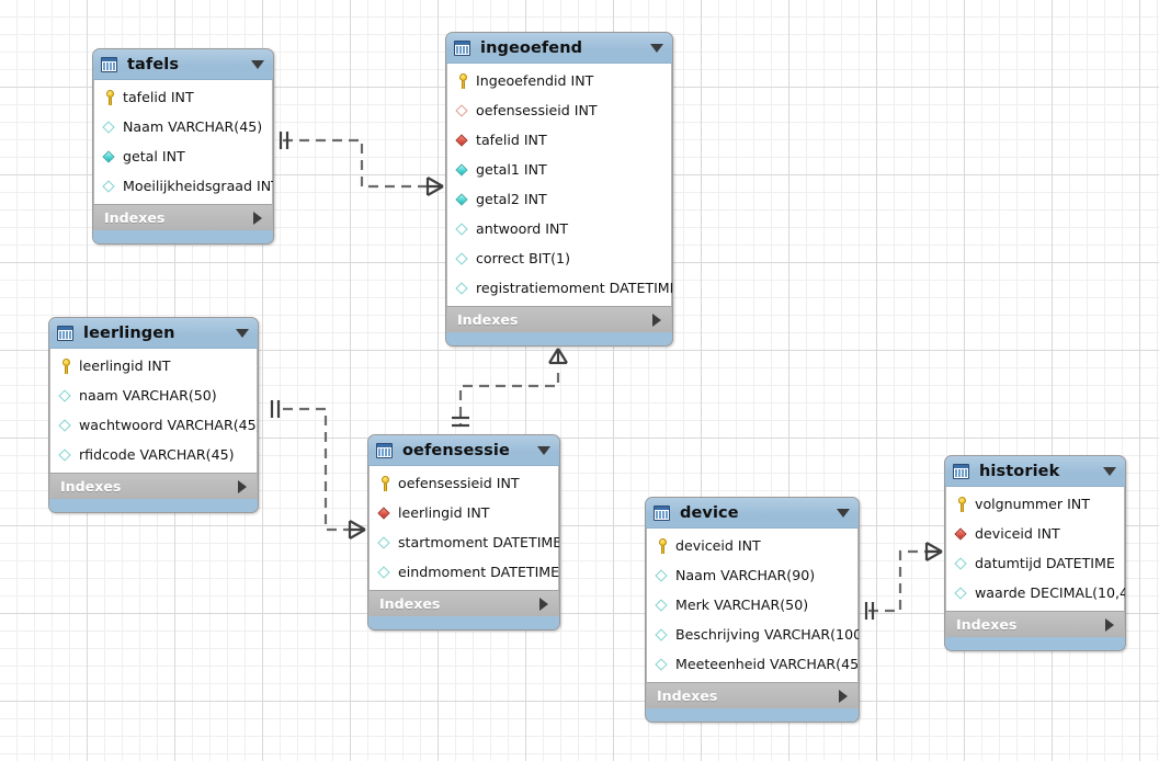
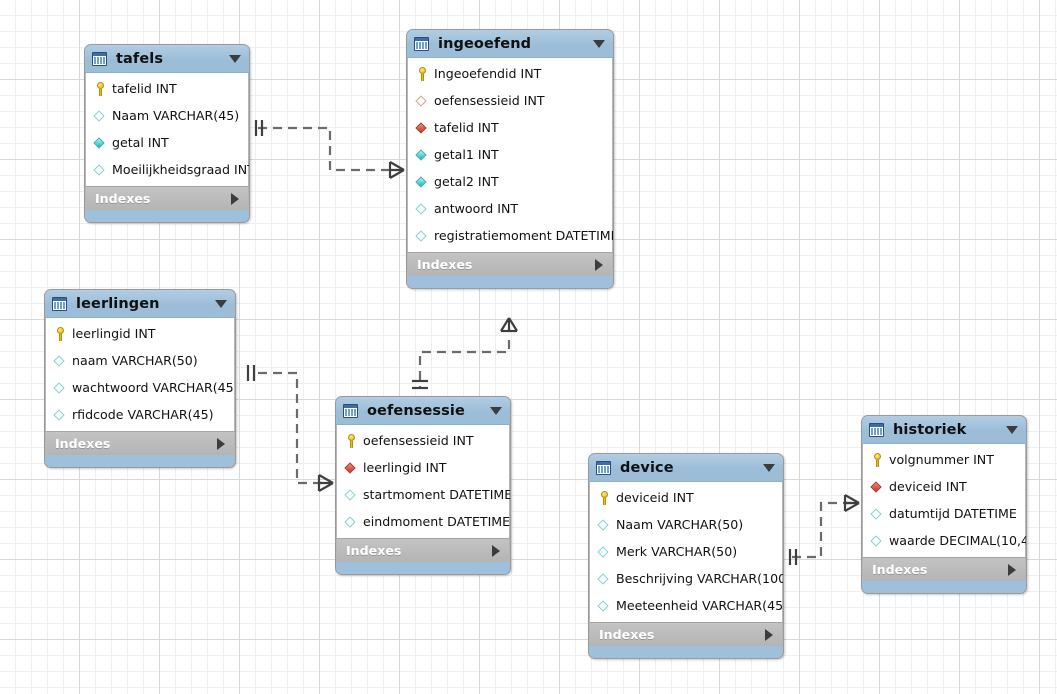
  tafels
  tafelid INT
  Naam VARCHAR(45)
  getal INT
  Moeilijkheidsgraad IN
  Indexes
  ingeoefend
  Ingeoefendid INT
  oefensessieid INT
  tafelid INT
  getal1 INT
  getal2 INT
  antwoord INT
- correct BIT(1)
  registratiemoment DATETIM
  Indexes
  leerlingen
  leerlingid INT
  naam VARCHAR(50)
  wachtwoord VARCHAR(45
  rfidcode VARCHAR(45)
  Indexes
  oefensessie
  oefensessieid INT
  leerlingid INT
  startmoment DATETIME
  eindmoment DATETIME
  Indexes
  device
  deviceid INT
- Naam VARCHAR(90)
+ Naam VARCHAR(50)
  Merk VARCHAR(50)
  Beschrijving VARCHAR(100
  Meeteenheid VARCHAR(45
  Indexes
  historiek
  volgnummer INT
  deviceid INT
  datumtijd DATETIME
  waarde DECIMAL(10,4
  Indexes
